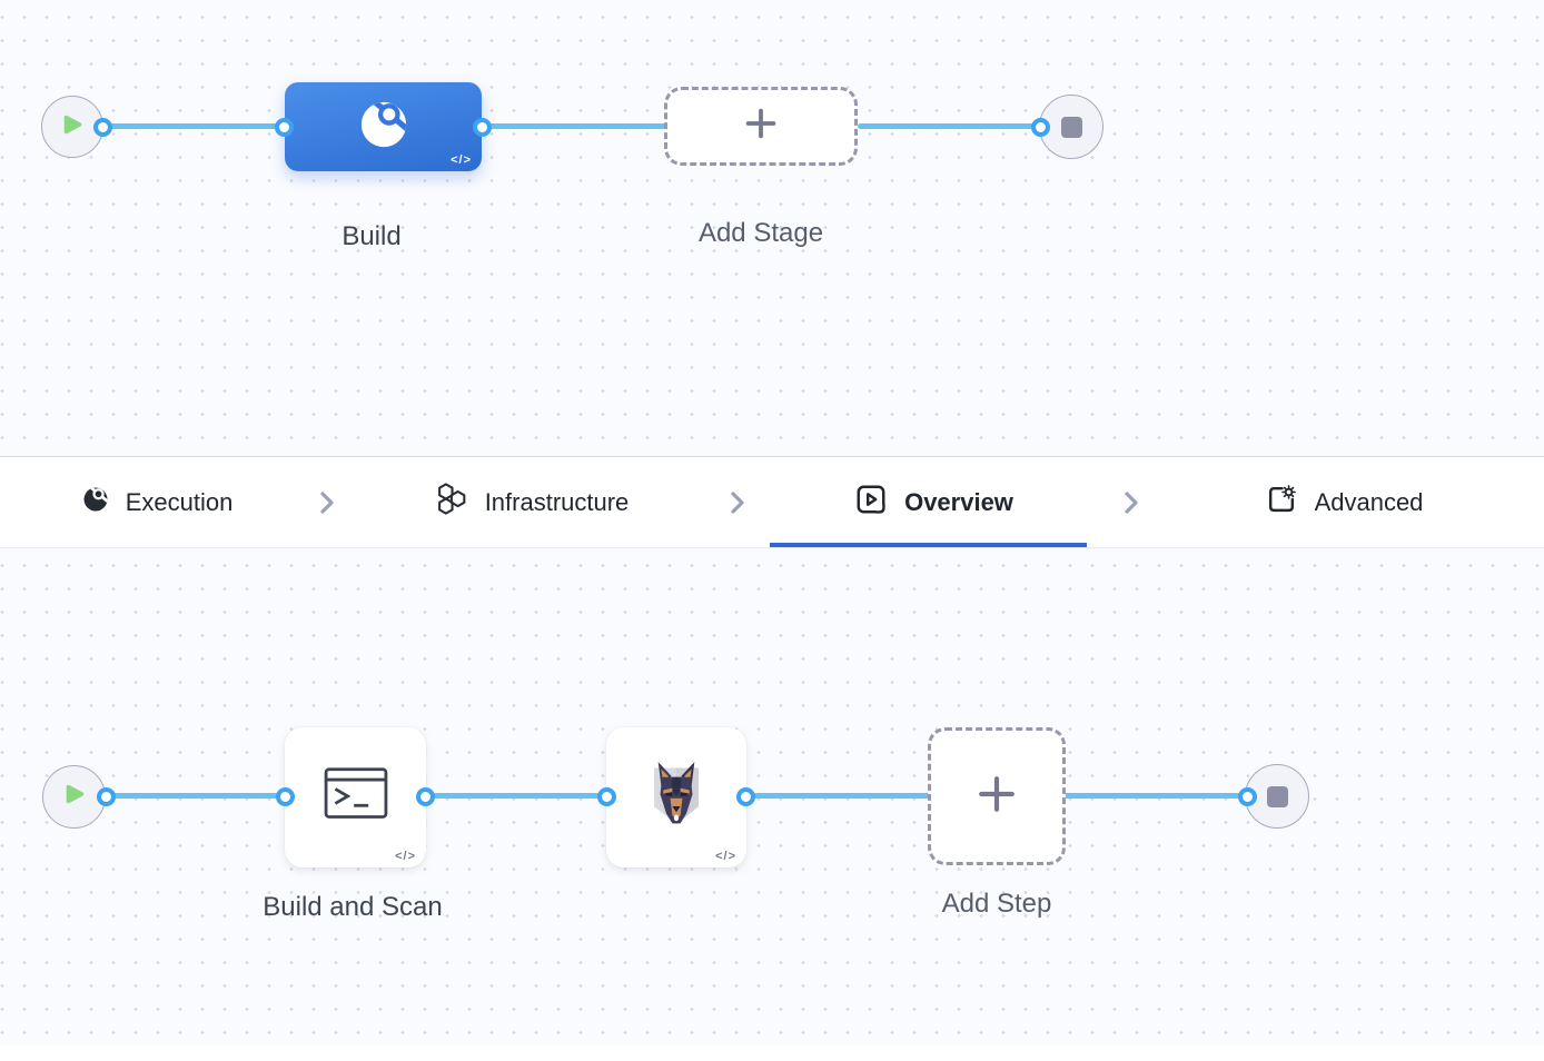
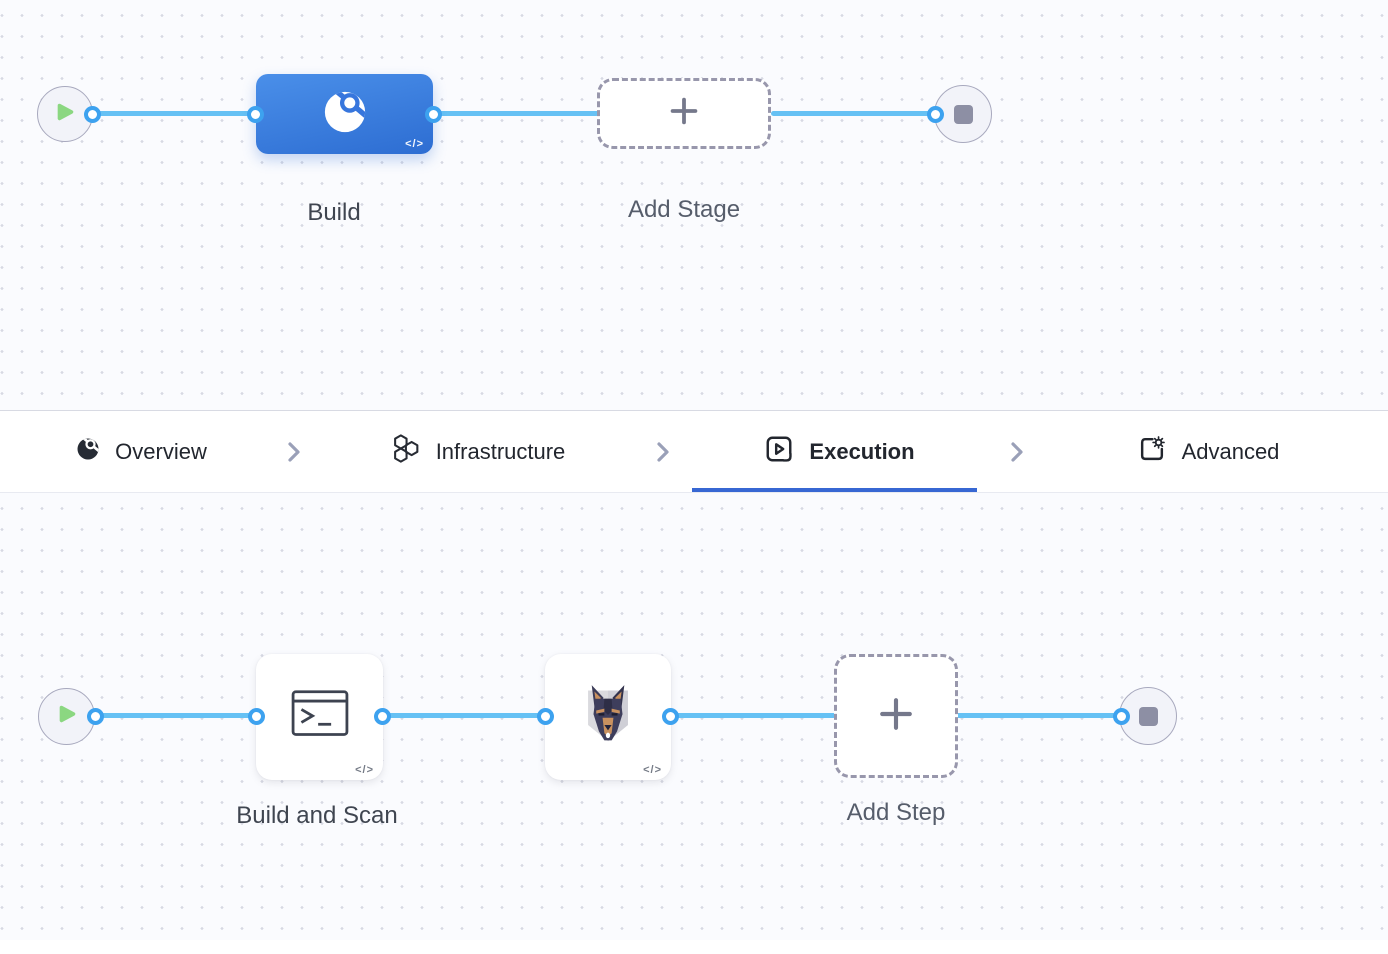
  </>
  Build
  Add Stage
- Execution
+ Overview
  Infrastructure
- Overview
+ Execution
  Advanced
  </>
  </>
  Build and Scan
  Add Step
